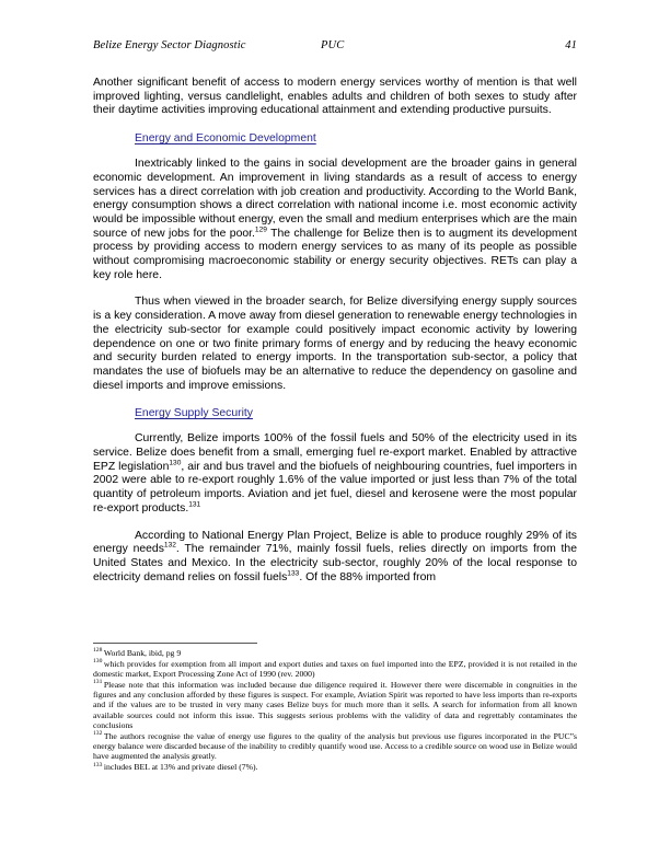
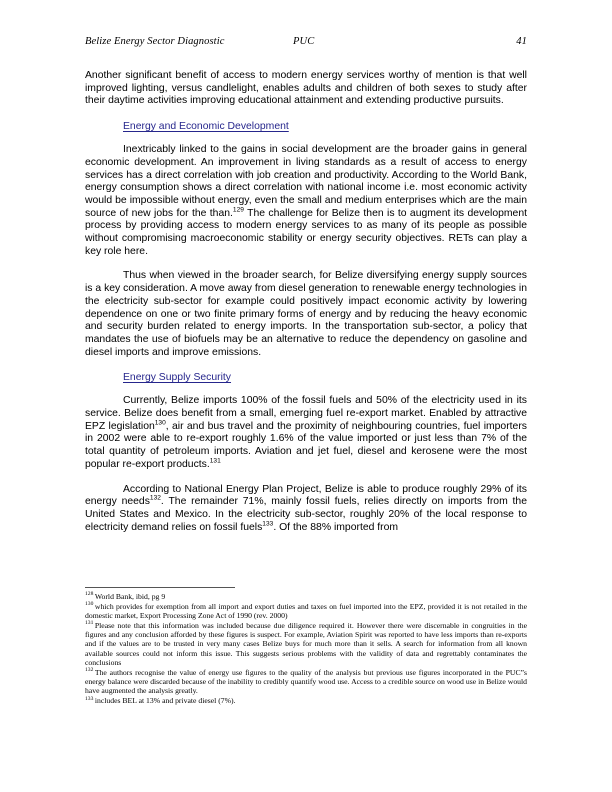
  Belize Energy Sector Diagnostic
  PUC
  41
  Another significant benefit of access to modern energy services worthy of mention is that well improved lighting, versus candlelight, enables adults and children of both sexes to study after their daytime activities improving educational attainment and extending productive pursuits.
  Energy and Economic Development
- Inextricably linked to the gains in social development are the broader gains in general economic development. An improvement in living standards as a result of access to energy services has a direct correlation with job creation and productivity. According to the World Bank, energy consumption shows a direct correlation with national income i.e. most economic activity would be impossible without energy, even the small and medium enterprises which are the main source of new jobs for the poor. The challenge for Belize then is to augment its development process by providing access to modern energy services to as many of its people as possible without compromising macroeconomic stability or energy security objectives. RETs can play a key role here.
+ Inextricably linked to the gains in social development are the broader gains in general economic development. An improvement in living standards as a result of access to energy services has a direct correlation with job creation and productivity. According to the World Bank, energy consumption shows a direct correlation with national income i.e. most economic activity would be impossible without energy, even the small and medium enterprises which are the main source of new jobs for the than. The challenge for Belize then is to augment its development process by providing access to modern energy services to as many of its people as possible without compromising macroeconomic stability or energy security objectives. RETs can play a key role here.
  Thus when viewed in the broader search, for Belize diversifying energy supply sources is a key consideration. A move away from diesel generation to renewable energy technologies in the electricity sub-sector for example could positively impact economic activity by lowering dependence on one or two finite primary forms of energy and by reducing the heavy economic and security burden related to energy imports. In the transportation sub-sector, a policy that mandates the use of biofuels may be an alternative to reduce the dependency on gasoline and diesel imports and improve emissions.
  Energy Supply Security
- Currently, Belize imports 100% of the fossil fuels and 50% of the electricity used in its service. Belize does benefit from a small, emerging fuel re-export market. Enabled by attractive EPZ legislation , air and bus travel and the biofuels of neighbouring countries, fuel importers in 2002 were able to re-export roughly 1.6% of the value imported or just less than 7% of the total quantity of petroleum imports. Aviation and jet fuel, diesel and kerosene were the most popular re-export products.
+ Currently, Belize imports 100% of the fossil fuels and 50% of the electricity used in its service. Belize does benefit from a small, emerging fuel re-export market. Enabled by attractive EPZ legislation , air and bus travel and the proximity of neighbouring countries, fuel importers in 2002 were able to re-export roughly 1.6% of the value imported or just less than 7% of the total quantity of petroleum imports. Aviation and jet fuel, diesel and kerosene were the most popular re-export products.
  According to National Energy Plan Project, Belize is able to produce roughly 29% of its energy needs . The remainder 71%, mainly fossil fuels, relies directly on imports from the United States and Mexico. In the electricity sub-sector, roughly 20% of the local response to electricity demand relies on fossil fuels . Of the 88% imported from
  World Bank, ibid, pg 9
  which provides for exemption from all import and export duties and taxes on fuel imported into the EPZ, provided it is not retailed in the domestic market, Export Processing Zone Act of 1990 (rev. 2000)
  Please note that this information was included because due diligence required it. However there were discernable in congruities in the figures and any conclusion afforded by these figures is suspect. For example, Aviation Spirit was reported to have less imports than re-exports and if the values are to be trusted in very many cases Belize buys for much more than it sells. A search for information from all known available sources could not inform this issue. This suggests serious problems with the validity of data and regrettably contaminates the conclusions
  The authors recognise the value of energy use figures to the quality of the analysis but previous use figures incorporated in the PUC”s energy balance were discarded because of the inability to credibly quantify wood use. Access to a credible source on wood use in Belize would have augmented the analysis greatly.
  includes BEL at 13% and private diesel (7%).
